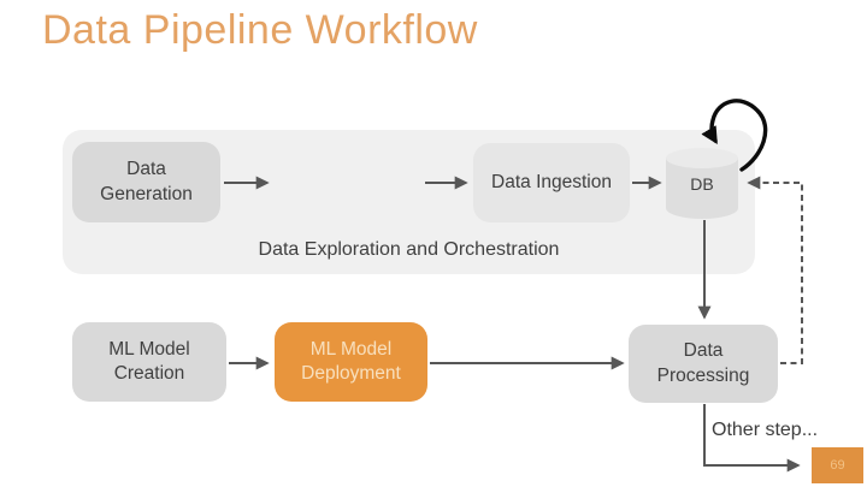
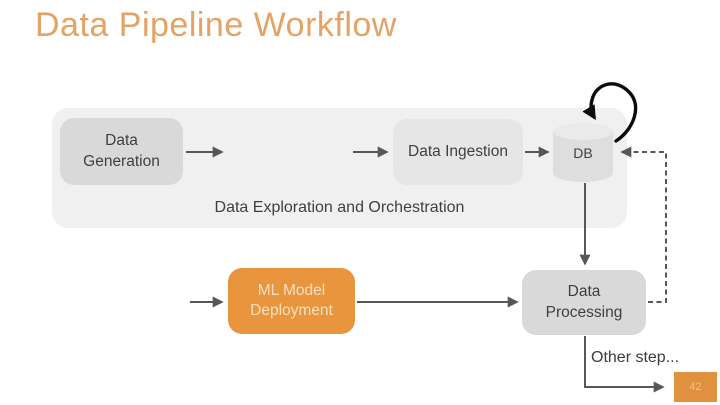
  Data Pipeline Workflow
  Data Exploration and Orchestration
  Data Generation
  Data Ingestion
  DB
- ML Model Creation
  ML Model Deployment
  Data Processing
  Other step...
- 69
+ 42
